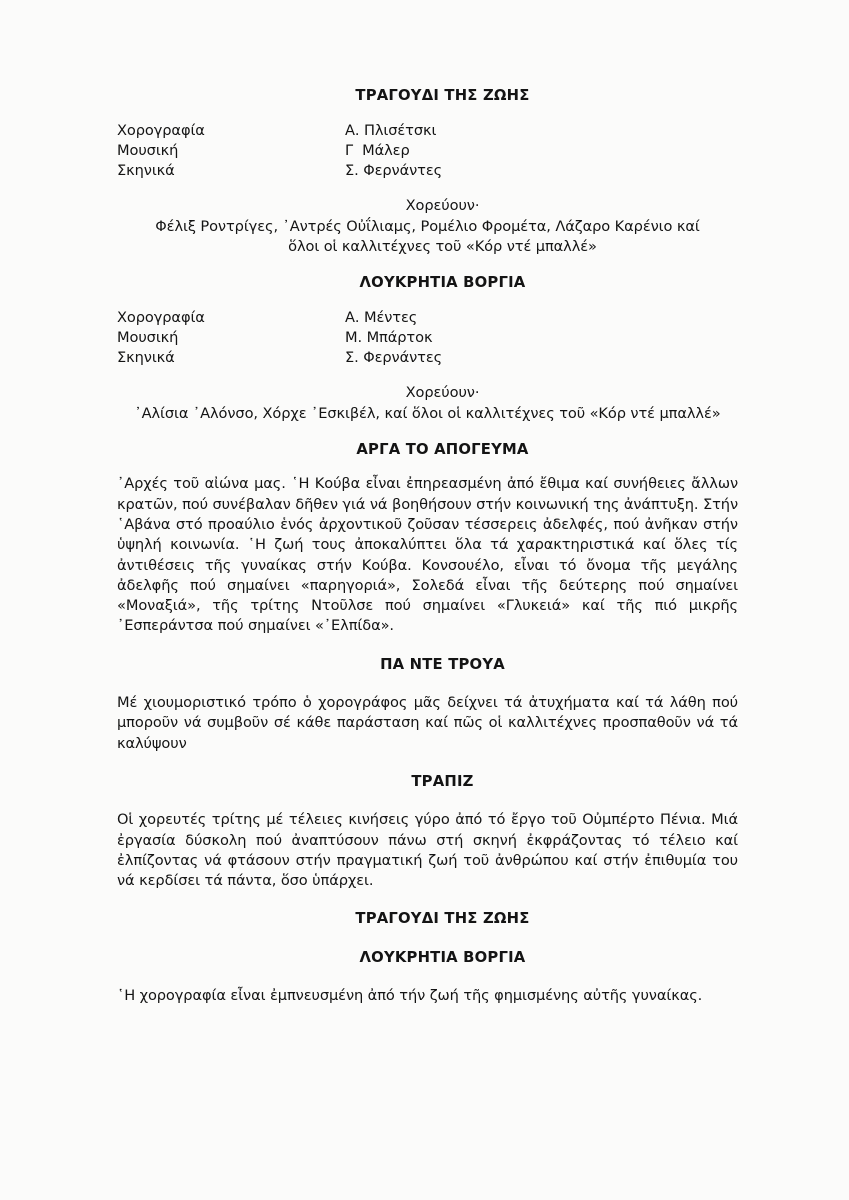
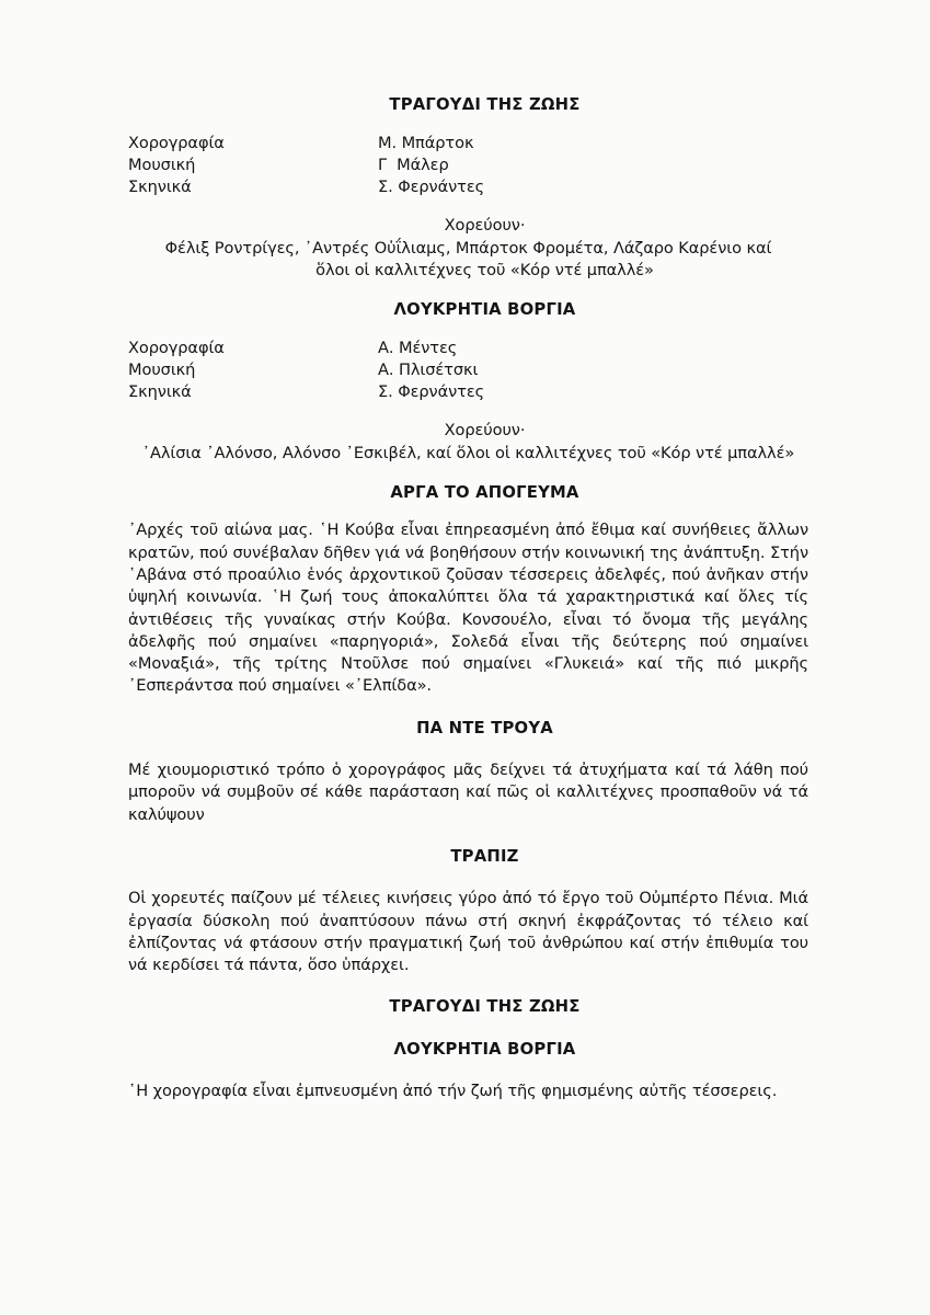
  ΤΡΑΓΟΥΔΙ ΤΗΣ ΖΩΗΣ
  Χορογραφία
- Α. Πλισέτσκι
+ Μ. Μπάρτοκ
  Μουσική
  Γ Μάλερ
  Σκηνικά
  Σ. Φερνάντες
  Χορεύουν·
- Φέλιξ Ροντρίγες, ᾿Αντρές Οὐΐλιαμς, Ρομέλιο Φρομέτα, Λάζαρο Καρένιο καί
+ Φέλιξ Ροντρίγες, ᾿Αντρές Οὐΐλιαμς, Μπάρτοκ Φρομέτα, Λάζαρο Καρένιο καί
  ὅλοι οἱ καλλιτέχνες τοῦ «Κόρ ντέ μπαλλέ»
  ΛΟΥΚΡΗΤΙΑ ΒΟΡΓΙΑ
  Χορογραφία
  Α. Μέντες
  Μουσική
- Μ. Μπάρτοκ
+ Α. Πλισέτσκι
  Σκηνικά
  Σ. Φερνάντες
  Χορεύουν·
- ᾿Αλίσια ᾿Αλόνσο, Χόρχε ᾿Εσκιβέλ, καί ὅλοι οἱ καλλιτέχνες τοῦ «Κόρ ντέ μπαλλέ»
+ ᾿Αλίσια ᾿Αλόνσο, Αλόνσο ᾿Εσκιβέλ, καί ὅλοι οἱ καλλιτέχνες τοῦ «Κόρ ντέ μπαλλέ»
  ΑΡΓΑ ΤΟ ΑΠΟΓΕΥΜΑ
  ᾿Αρχές τοῦ αἰώνα μας. ῾Η Κούβα εἶναι ἐπηρεασμένη ἀπό ἔθιμα καί συνήθειες ἄλλων κρατῶν, πού συνέβαλαν δῆθεν γιά νά βοηθήσουν στήν κοινωνική της ἀνάπτυξη. Στήν ῾Αβάνα στό προαύλιο ἑνός ἀρχοντικοῦ ζοῦσαν τέσσερεις ἀδελφές, πού ἀνῆκαν στήν ὑψηλή κοινωνία. ῾Η ζωή τους ἀποκαλύπτει ὅλα τά χαρακτηριστικά καί ὅλες τίς ἀντιθέσεις τῆς γυναίκας στήν Κούβα. Κονσουέλο, εἶναι τό ὄνομα τῆς μεγάλης ἀδελφῆς πού σημαίνει «παρηγοριά», Σολεδά εἶναι τῆς δεύτερης πού σημαίνει «Μοναξιά», τῆς τρίτης Ντοῦλσε πού σημαίνει «Γλυκειά» καί τῆς πιό μικρῆς ᾿Εσπεράντσα πού σημαίνει «᾿Ελπίδα».
  ΠΑ ΝΤΕ ΤΡΟΥΑ
  Μέ χιουμοριστικό τρόπο ὁ χορογράφος μᾶς δείχνει τά ἀτυχήματα καί τά λάθη πού μποροῦν νά συμβοῦν σέ κάθε παράσταση καί πῶς οἱ καλλιτέχνες προσπαθοῦν νά τά καλύψουν
  ΤΡΑΠΙΖ
- Οἱ χορευτές τρίτης μέ τέλειες κινήσεις γύρο ἀπό τό ἔργο τοῦ Οὐμπέρτο Πένια. Μιά ἐργασία δύσκολη πού ἀναπτύσουν πάνω στή σκηνή ἐκφράζοντας τό τέλειο καί ἐλπίζοντας νά φτάσουν στήν πραγματική ζωή τοῦ ἀνθρώπου καί στήν ἐπιθυμία του νά κερδίσει τά πάντα, ὅσο ὑπάρχει.
+ Οἱ χορευτές παίζουν μέ τέλειες κινήσεις γύρο ἀπό τό ἔργο τοῦ Οὐμπέρτο Πένια. Μιά ἐργασία δύσκολη πού ἀναπτύσουν πάνω στή σκηνή ἐκφράζοντας τό τέλειο καί ἐλπίζοντας νά φτάσουν στήν πραγματική ζωή τοῦ ἀνθρώπου καί στήν ἐπιθυμία του νά κερδίσει τά πάντα, ὅσο ὑπάρχει.
  ΤΡΑΓΟΥΔΙ ΤΗΣ ΖΩΗΣ
  ΛΟΥΚΡΗΤΙΑ ΒΟΡΓΙΑ
- ῾Η χορογραφία εἶναι ἐμπνευσμένη ἀπό τήν ζωή τῆς φημισμένης αὐτῆς γυναίκας.
+ ῾Η χορογραφία εἶναι ἐμπνευσμένη ἀπό τήν ζωή τῆς φημισμένης αὐτῆς τέσσερεις.
